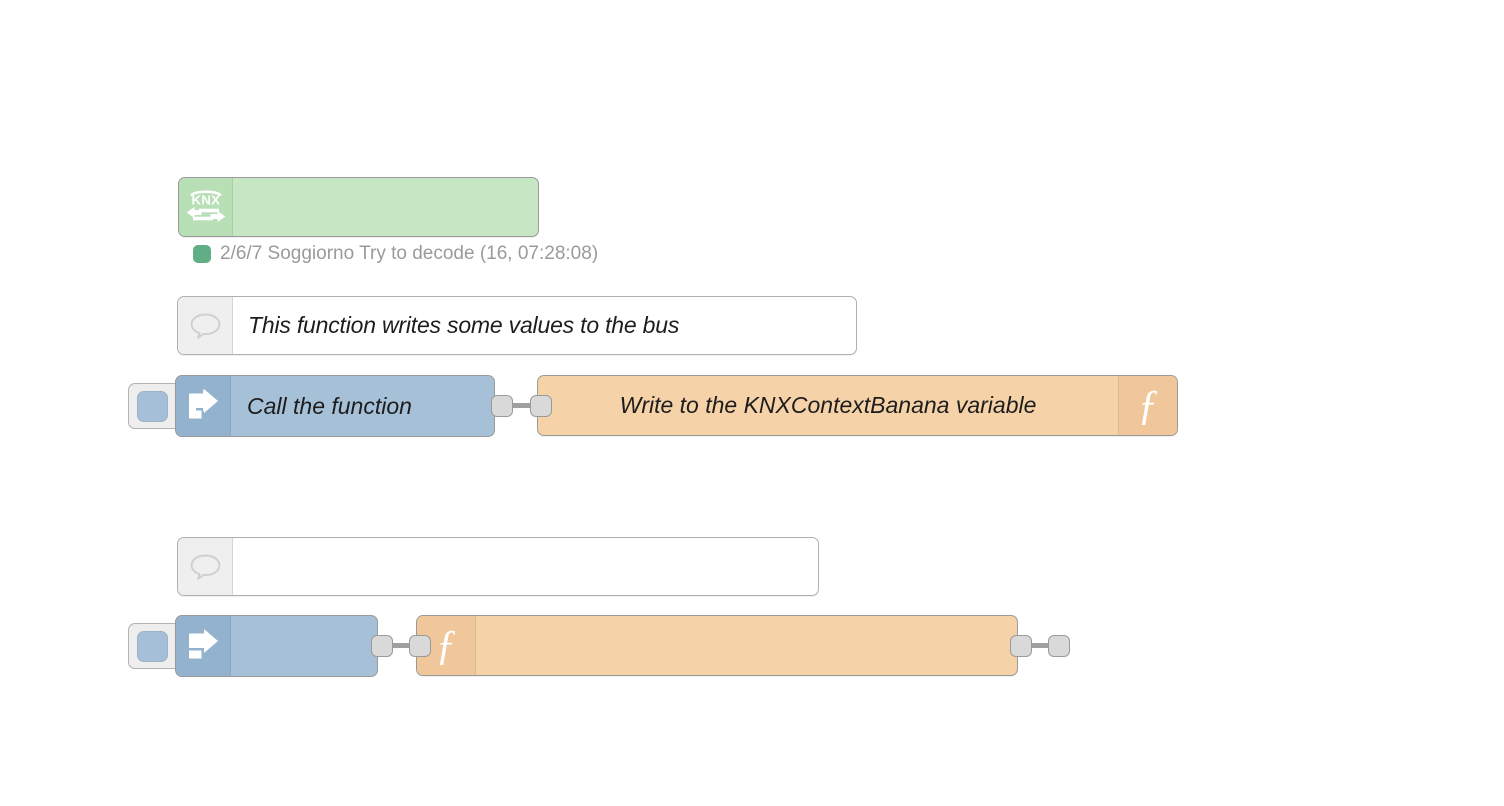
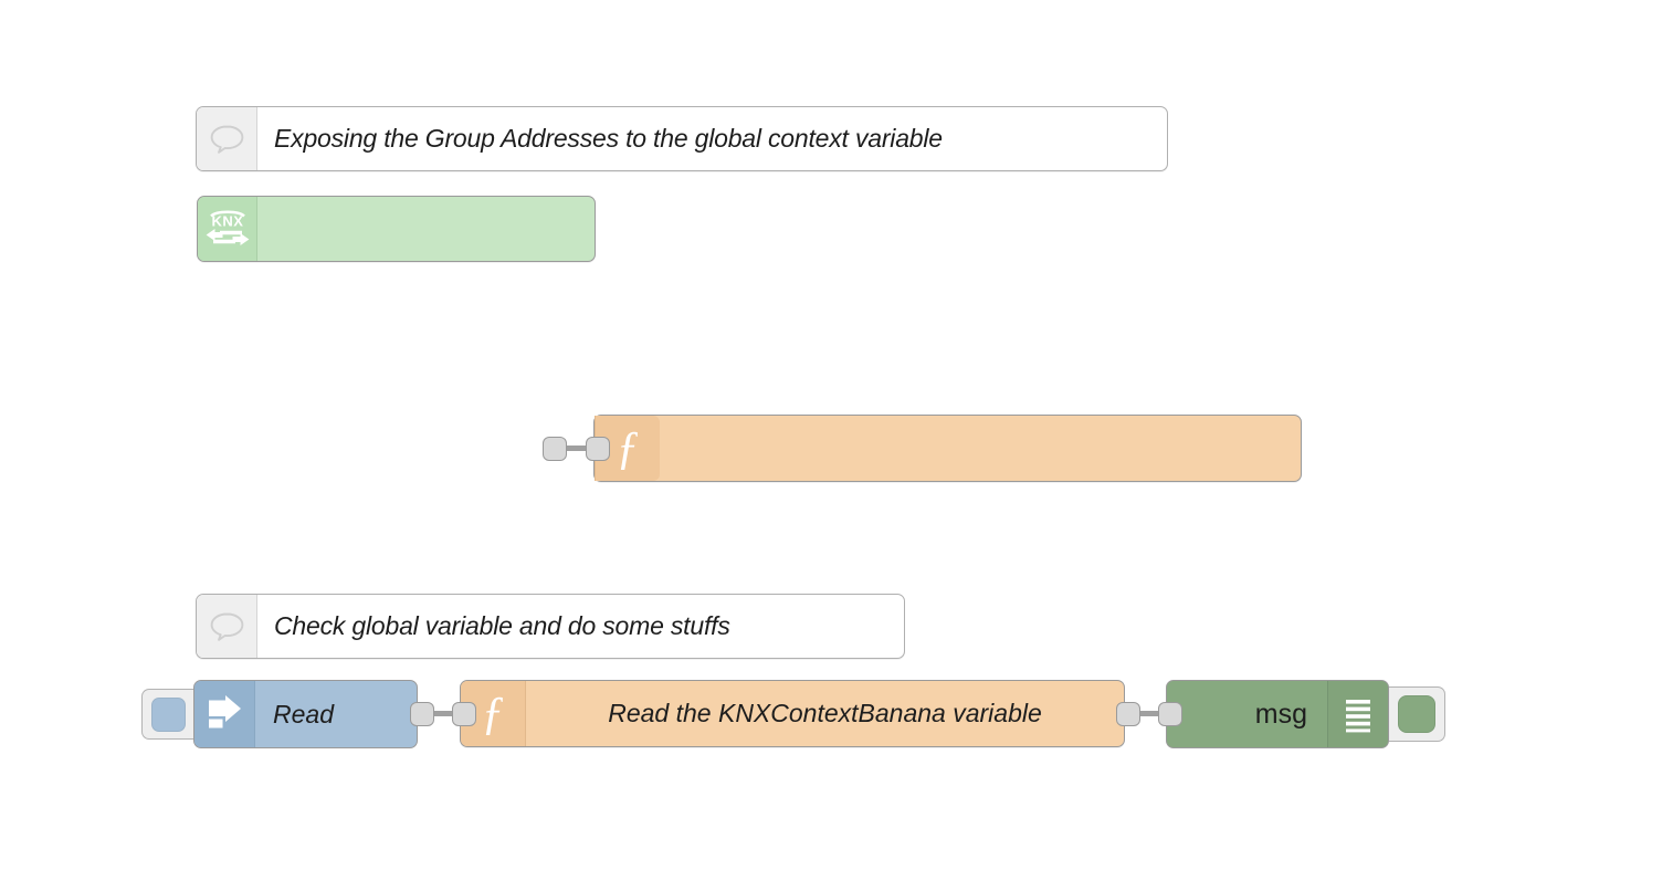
+ Exposing the Group Addresses to the global context variable
  KNX
- 2/6/7 Soggiorno Try to decode (16, 07:28:08)
- This function writes some values to the bus
- Call the function
- Write to the KNXContextBanana variable
  ƒ
+ Check global variable and do some stuffs
+ Read
  ƒ
+ Read the KNXContextBanana variable
+ msg
